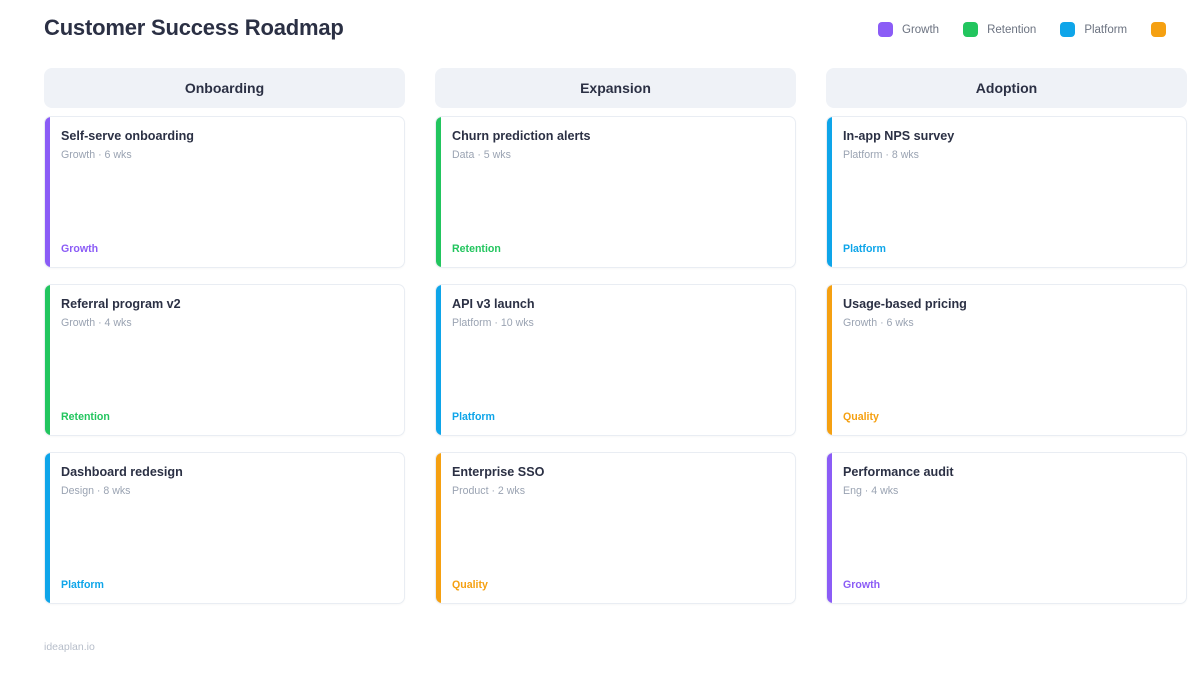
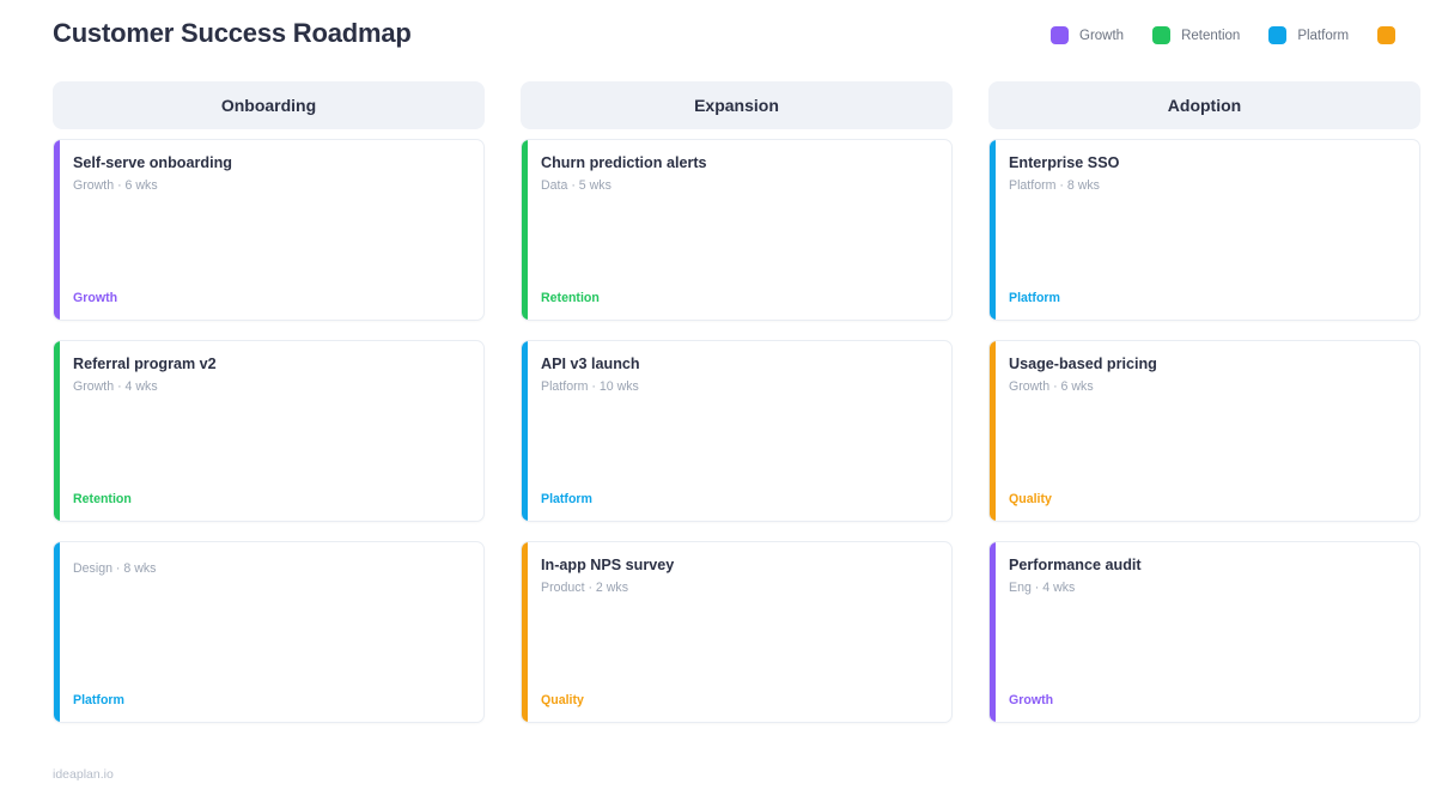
  Customer Success Roadmap
  Growth
  Retention
  Platform
  Onboarding
  Self-serve onboarding
  Growth · 6 wks
  Growth
  Referral program v2
  Growth · 4 wks
  Retention
- Dashboard redesign
  Design · 8 wks
  Platform
  Expansion
  Churn prediction alerts
  Data · 5 wks
  Retention
  API v3 launch
  Platform · 10 wks
  Platform
- Enterprise SSO
+ In-app NPS survey
  Product · 2 wks
  Quality
  Adoption
- In-app NPS survey
+ Enterprise SSO
  Platform · 8 wks
  Platform
  Usage-based pricing
  Growth · 6 wks
  Quality
  Performance audit
  Eng · 4 wks
  Growth
  ideaplan.io
